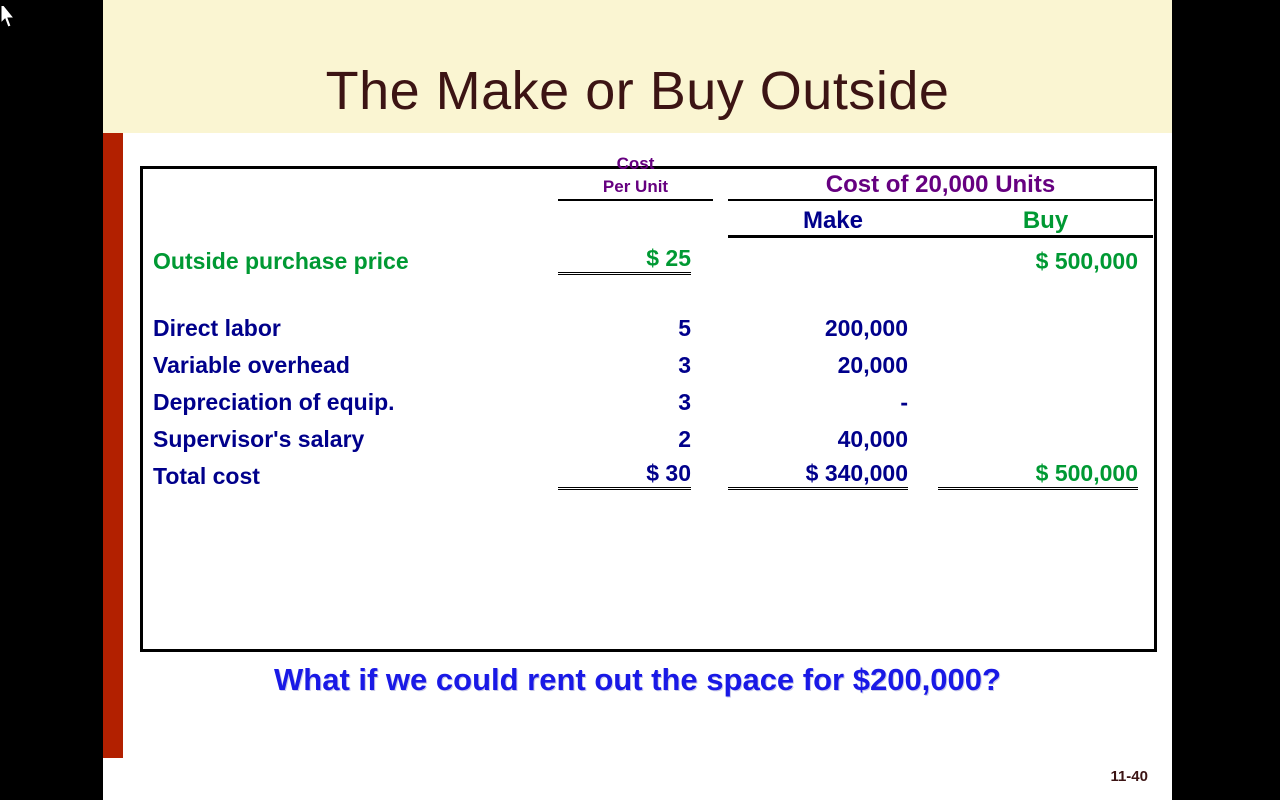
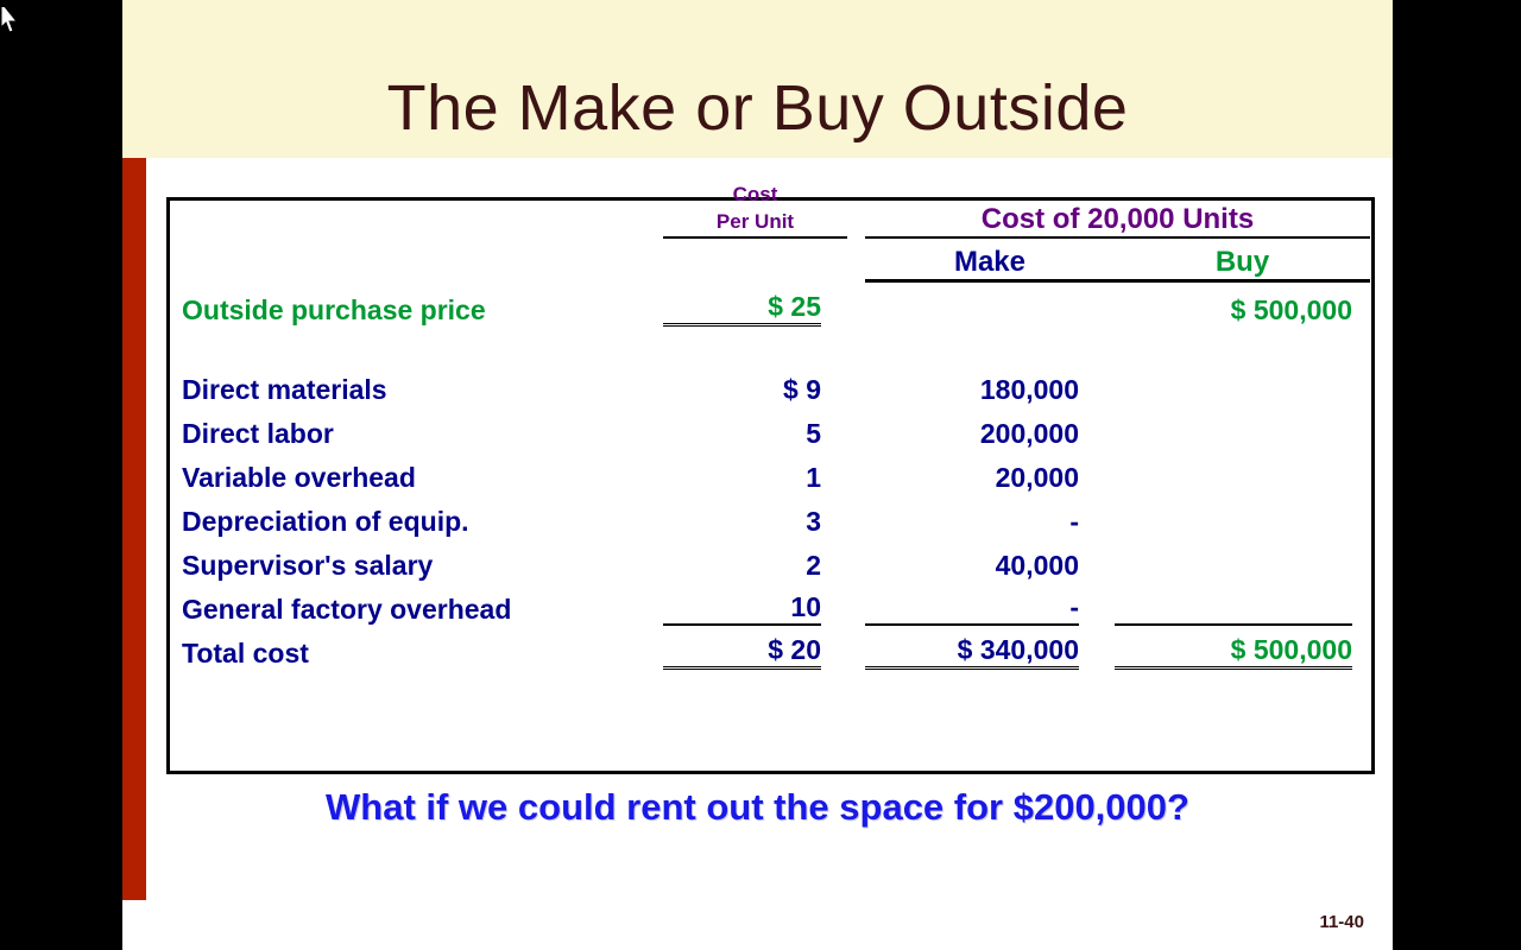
  The Make or Buy Outside
  	Cost Per Unit		Cost of 20,000 Units
  			Make	Buy
  Outside purchase price	$ 25			$ 500,000
+ Direct materials	$ 9		180,000
  Direct labor	5		200,000
- Variable overhead	3		20,000
+ Variable overhead	1		20,000
  Depreciation of equip.	3		-
  Supervisor's salary	2		40,000
+ General factory overhead	10		-
- Total cost	$ 30		$ 340,000	$ 500,000
+ Total cost	$ 20		$ 340,000	$ 500,000
  What if we could rent out the space for $200,000?
  11-40
